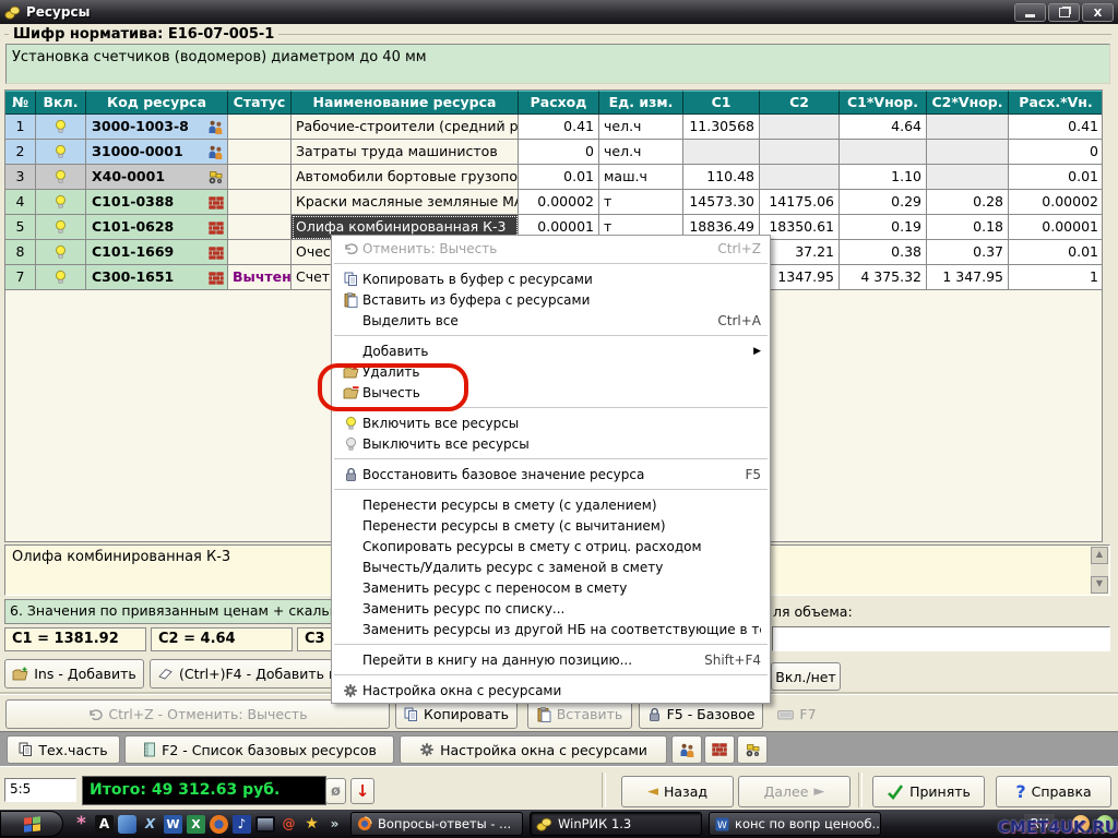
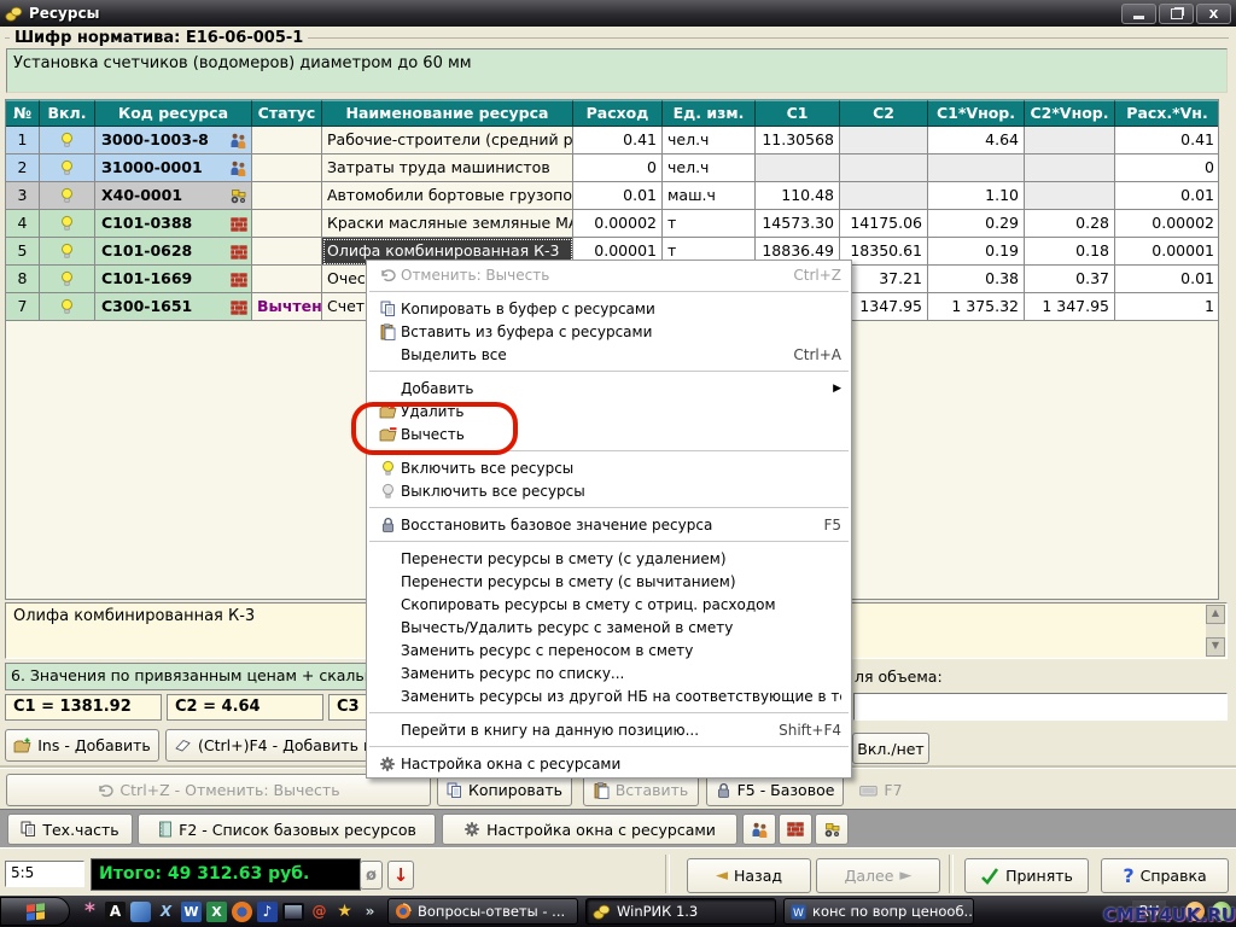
  Ресурсы
- Шифр норматива: Е16-07-005-1
+ Шифр норматива: Е16-06-005-1
- Установка счетчиков (водомеров) диаметром до 40 мм
+ Установка счетчиков (водомеров) диаметром до 60 мм
  №
  Вкл.
  Код ресурса
  Статус
  Наименование ресурса
  Расход
  Ед. изм.
  С1
  С2
  С1*Vнор.
  С2*Vнор.
  Расх.*Vн.
  1
  З000-1003-8
  Рабочие-строители (средний р
  0.41
  чел.ч
  11.30568
  4.64
  0.41
  2
  З1000-0001
  Затраты труда машинистов
  0
  чел.ч
  0
  3
  Х40-0001
  Автомобили бортовые грузопо
  0.01
  маш.ч
  110.48
  1.10
  0.01
  4
  С101-0388
  Краски масляные земляные М
  0.00002
  т
  14573.30
  14175.06
  0.29
  0.28
  0.00002
  5
  С101-0628
  Олифа комбинированная К-3
  0.00001
  т
  18836.49
  18350.61
  0.19
  0.18
  0.00001
  8
  С101-1669
  Очес
  37.21
  0.38
  0.37
  0.01
  7
  С300-1651
  Вычтен
  Счет
  1347.95
- 4 375.32
+ 1 375.32
  1 347.95
  1
  Олифа комбинированная К-3
  6. Значения по привязанным ценам + скаль
  ля объема:
  С1 = 1381.92
  С2 = 4.64
  Ins - Добавить
  (Ctrl+)F4 - Добавить
  Вкл./нет
  Ctrl+Z - Отменить: Вычесть
  Копировать
  Вставить
  F5 - Базовое
  F7
  Тех.часть
  F2 - Список базовых ресурсов
  Настройка окна с ресурсами
  5:5
  Итого: 49 312.63 руб.
  ø
  ↓
  ◄
  Назад
  Далее
  ►
  Принять
  ?
  Справка
  Отменить: Вычесть
  Ctrl+Z
  Копировать в буфер с ресурсами
  Вставить из буфера с ресурсами
  Выделить все
  Ctrl+A
  Добавить
  ▶
  Удалить
  Вычесть
  Включить все ресурсы
  Выключить все ресурсы
  Восстановить базовое значение ресурса
  F5
  Перенести ресурсы в смету (с удалением)
  Перенести ресурсы в смету (с вычитанием)
  Скопировать ресурсы в смету с отриц. расходом
  Вычесть/Удалить ресурс с заменой в смету
  Заменить ресурс с переносом в смету
  Заменить ресурс по списку...
  Заменить ресурсы из другой НБ на соответствующие в т
  Перейти в книгу на данную позицию...
  Shift+F4
  Настройка окна с ресурсами
  Вопросы-ответы - ...
  WinРИК 1.3
  W
  конс по вопр ценооб..
  RU
  ‹
  CMET4UK.RU
